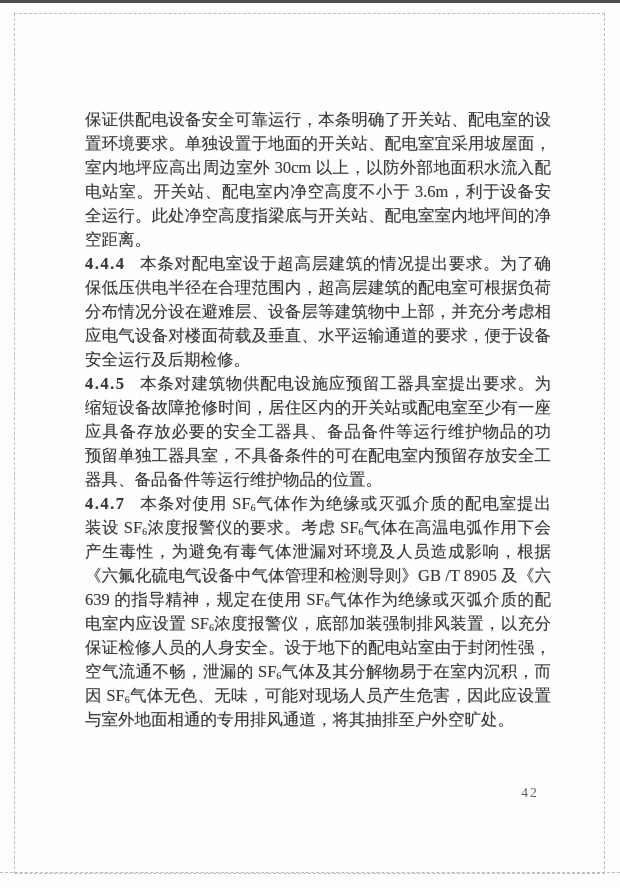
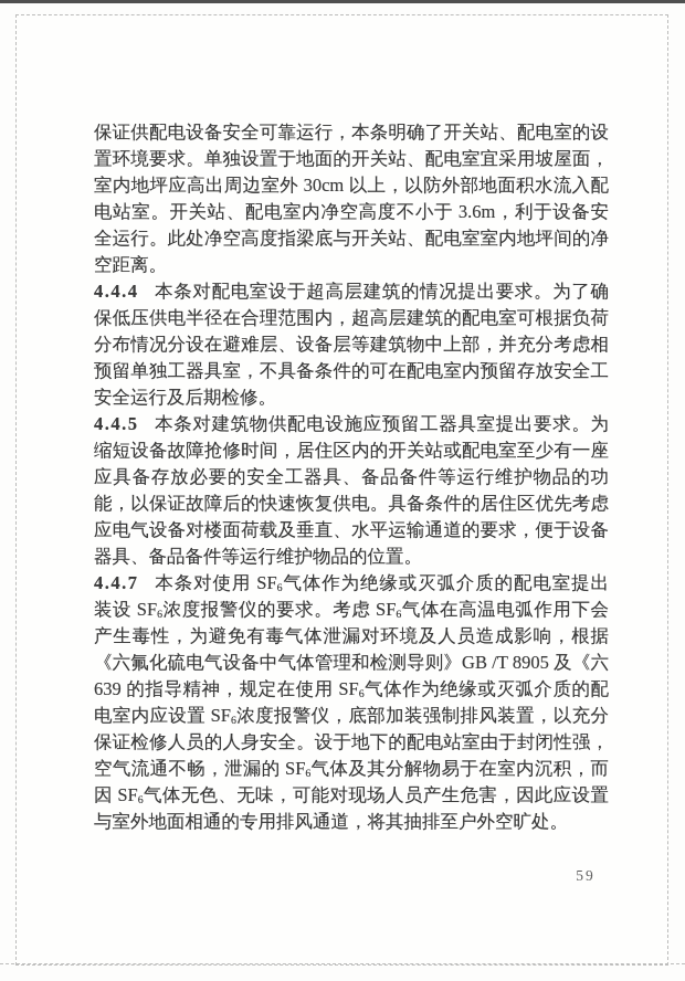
  保证供配电设备安全可靠运行，本条明确了开关站、配电室的设
  置环境要求。单独设置于地面的开关站、配电室宜采用坡屋面，
  室内地坪应高出周边室外 30cm 以上，以防外部地面积水流入配
  电站室。开关站、配电室内净空高度不小于 3.6m，利于设备安
  全运行。此处净空高度指梁底与开关站、配电室室内地坪间的净
  空距离。
  4.4.4 本条对配电室设于超高层建筑的情况提出要求。为了确
  保低压供电半径在合理范围内，超高层建筑的配电室可根据负荷
  分布情况分设在避难层、设备层等建筑物中上部，并充分考虑相
- 应电气设备对楼面荷载及垂直、水平运输通道的要求，便于设备
+ 预留单独工器具室，不具备条件的可在配电室内预留存放安全工
  安全运行及后期检修。
  4.4.5 本条对建筑物供配电设施应预留工器具室提出要求。为
  缩短设备故障抢修时间，居住区内的开关站或配电室至少有一座
  应具备存放必要的安全工器具、备品备件等运行维护物品的功
+ 能，以保证故障后的快速恢复供电。具备条件的居住区优先考虑
- 预留单独工器具室，不具备条件的可在配电室内预留存放安全工
+ 应电气设备对楼面荷载及垂直、水平运输通道的要求，便于设备
  器具、备品备件等运行维护物品的位置。
  4.4.7 本条对使用 SF6气体作为绝缘或灭弧介质的配电室提出
  装设 SF6浓度报警仪的要求。考虑 SF6气体在高温电弧作用下会
  产生毒性，为避免有毒气体泄漏对环境及人员造成影响，根据
  《六氟化硫电气设备中气体管理和检测导则》GB /T 8905 及《六
  639 的指导精神，规定在使用 SF6气体作为绝缘或灭弧介质的配
  电室内应设置 SF6浓度报警仪，底部加装强制排风装置，以充分
  保证检修人员的人身安全。设于地下的配电站室由于封闭性强，
  空气流通不畅，泄漏的 SF6气体及其分解物易于在室内沉积，而
  因 SF6气体无色、无味，可能对现场人员产生危害，因此应设置
  与室外地面相通的专用排风通道，将其抽排至户外空旷处。
- 42
+ 59
